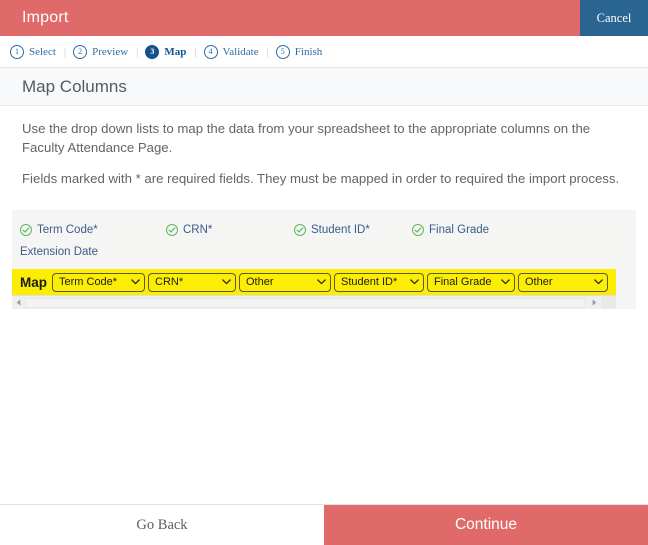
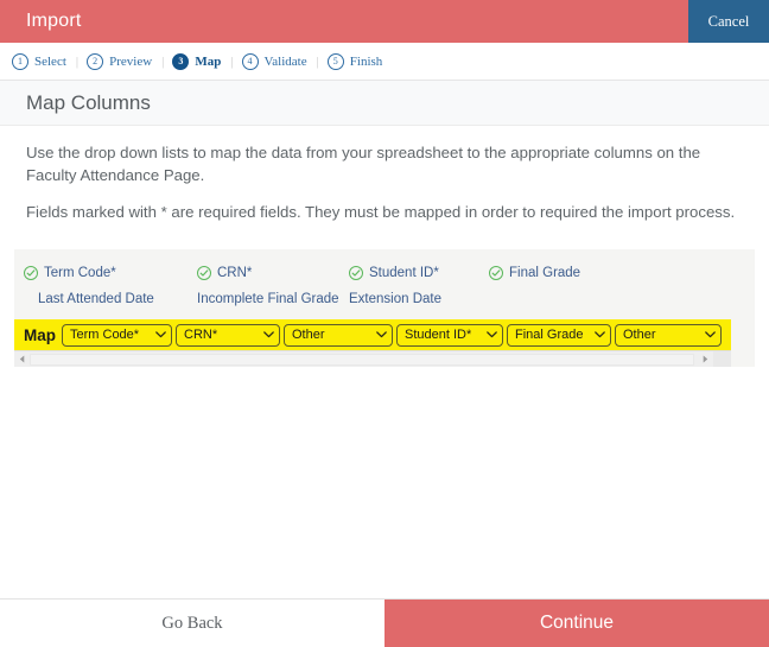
  Import
  Cancel
  1
  Select
  2
  Preview
  |
  3
  Map
  |
  4
  Validate
  |
  5
  Finish
  Map Columns
  Use the drop down lists to map the data from your spreadsheet to the appropriate columns on the Faculty Attendance Page.
  Fields marked with * are required fields. They must be mapped in order to required the import process.
  Term Code*
  CRN*
  Student ID*
  Final Grade
+ Last Attended Date
+ Incomplete Final Grade
  Extension Date
  Map
  Term Code*
  CRN*
  Other
  Student ID*
  Final Grade
  Other
  Go Back
  Continue
